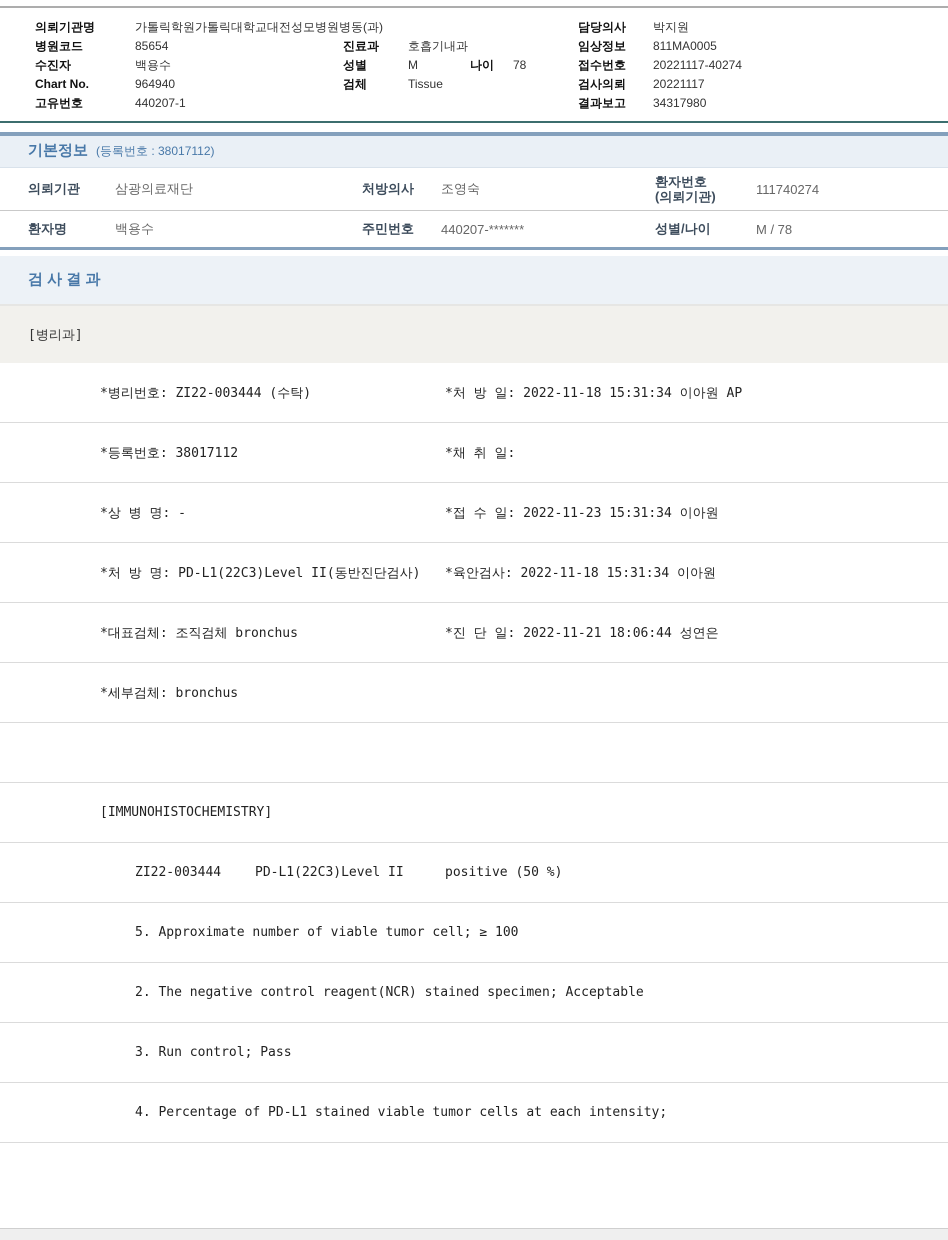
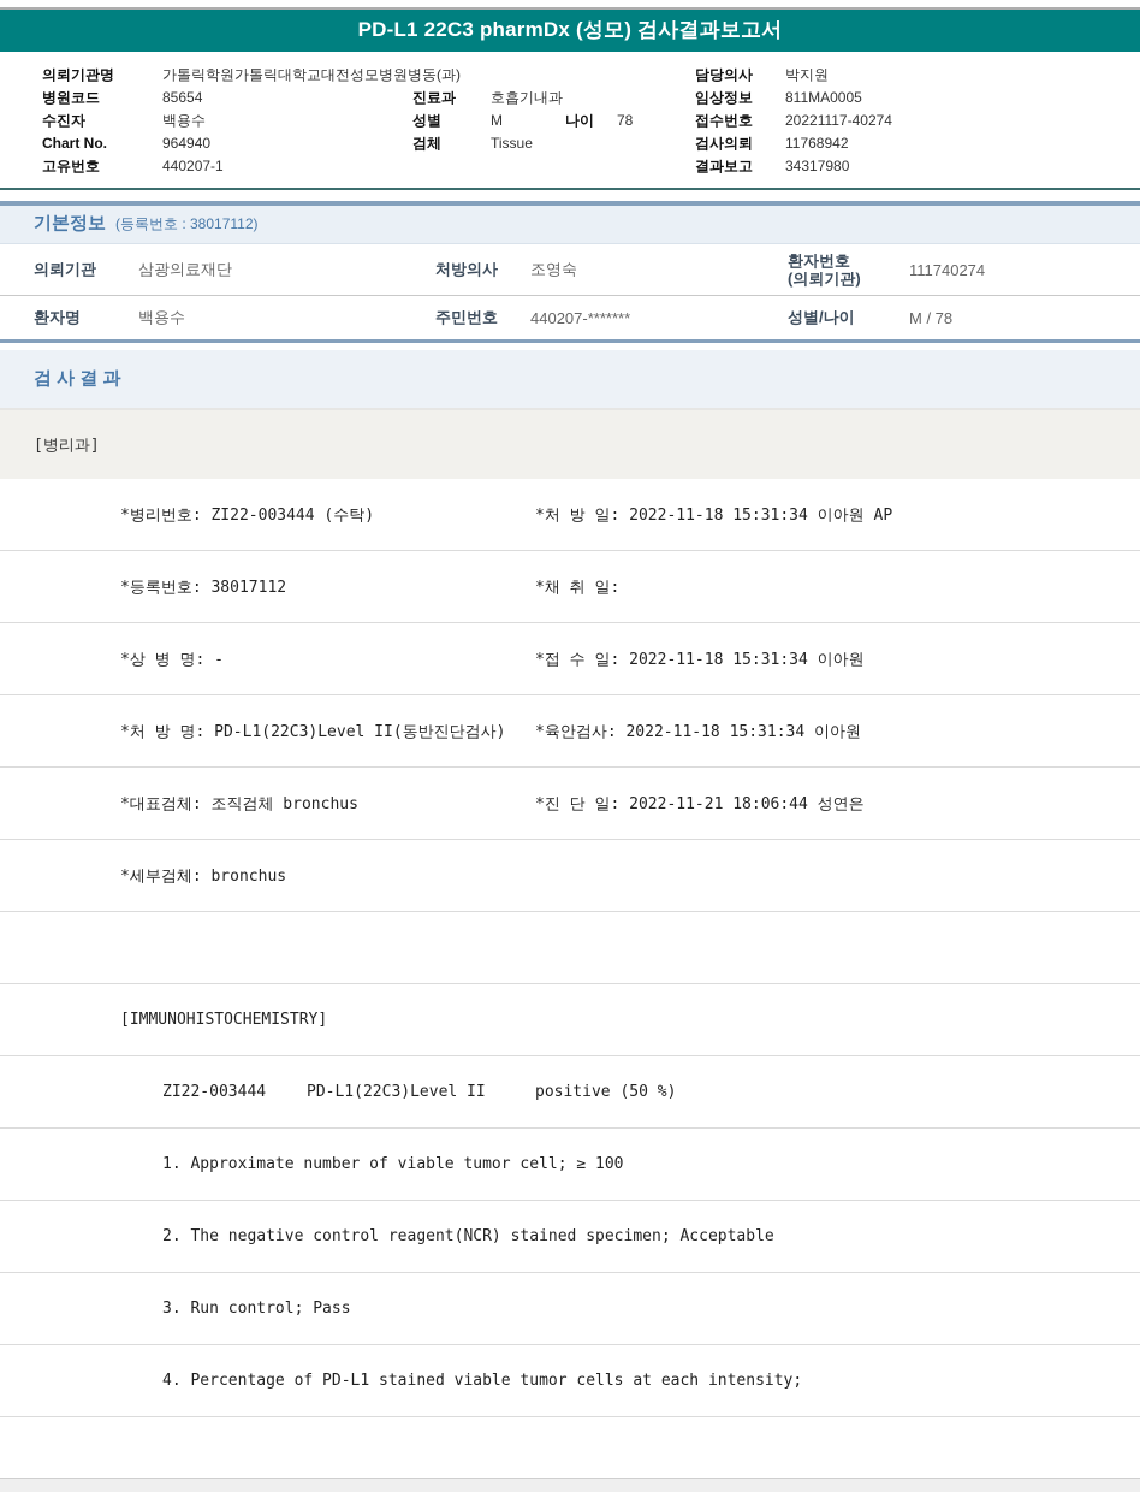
+ PD-L1 22C3 pharmDx (성모) 검사결과보고서
  의뢰기관명
  가톨릭학원가톨릭대학교대전성모병원병동(과)
  담당의사
  박지원
  병원코드
  85654
  진료과
  호흡기내과
  임상정보
  811MA0005
  수진자
  백용수
  성별
  M
  나이
  78
  접수번호
  20221117-40274
  Chart No.
  964940
  검체
  Tissue
  검사의뢰
- 20221117
+ 11768942
  고유번호
  440207-1
  결과보고
  34317980
  기본정보
  (등록번호 : 38017112)
  의뢰기관
  삼광의료재단
  처방의사
  조영숙
  환자번호
  (의뢰기관)
  111740274
  환자명
  백용수
  주민번호
  440207-*******
  성별/나이
  M / 78
  검 사 결 과
  [병리과]
  *병리번호: ZI22-003444 (수탁)
  *처 방 일: 2022-11-18 15:31:34 이아원 AP
  *등록번호: 38017112
  *채 취 일:
  *상 병 명: -
- *접 수 일: 2022-11-23 15:31:34 이아원
+ *접 수 일: 2022-11-18 15:31:34 이아원
  *처 방 명: PD-L1(22C3)Level II(동반진단검사)
  *육안검사: 2022-11-18 15:31:34 이아원
  *대표검체: 조직검체 bronchus
  *진 단 일: 2022-11-21 18:06:44 성연은
  *세부검체: bronchus
  [IMMUNOHISTOCHEMISTRY]
  ZI22-003444
  PD-L1(22C3)Level II
  positive (50 %)
- 5. Approximate number of viable tumor cell; ≥ 100
+ 1. Approximate number of viable tumor cell; ≥ 100
  2. The negative control reagent(NCR) stained specimen; Acceptable
  3. Run control; Pass
  4. Percentage of PD-L1 stained viable tumor cells at each intensity;
